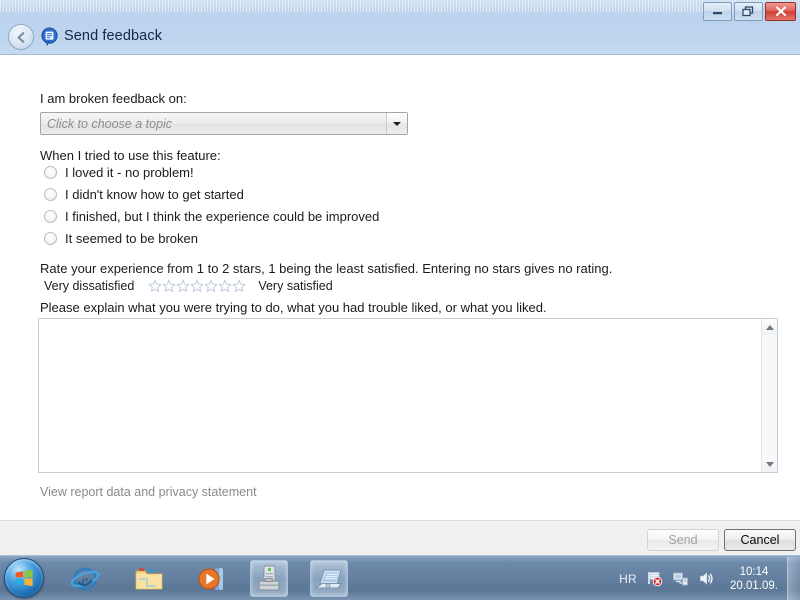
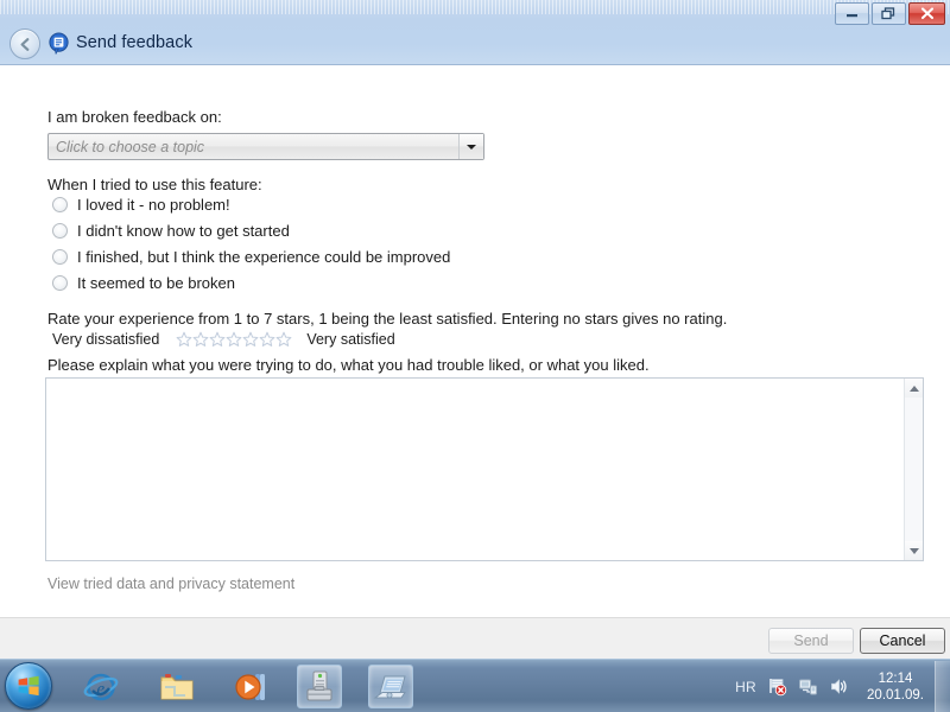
  Send feedback
  I am broken feedback on:
  Click to choose a topic
  When I tried to use this feature:
  I loved it - no problem!
  I didn't know how to get started
  I finished, but I think the experience could be improved
  It seemed to be broken
- Rate your experience from 1 to 2 stars, 1 being the least satisfied. Entering no stars gives no rating.
+ Rate your experience from 1 to 7 stars, 1 being the least satisfied. Entering no stars gives no rating.
  Very dissatisfied
  Very satisfied
  Please explain what you were trying to do, what you had trouble liked, or what you liked.
- View report data and privacy statement
+ View tried data and privacy statement
  Send
  Cancel
  e
  HR
- 10:14
+ 12:14
  20.01.09.
